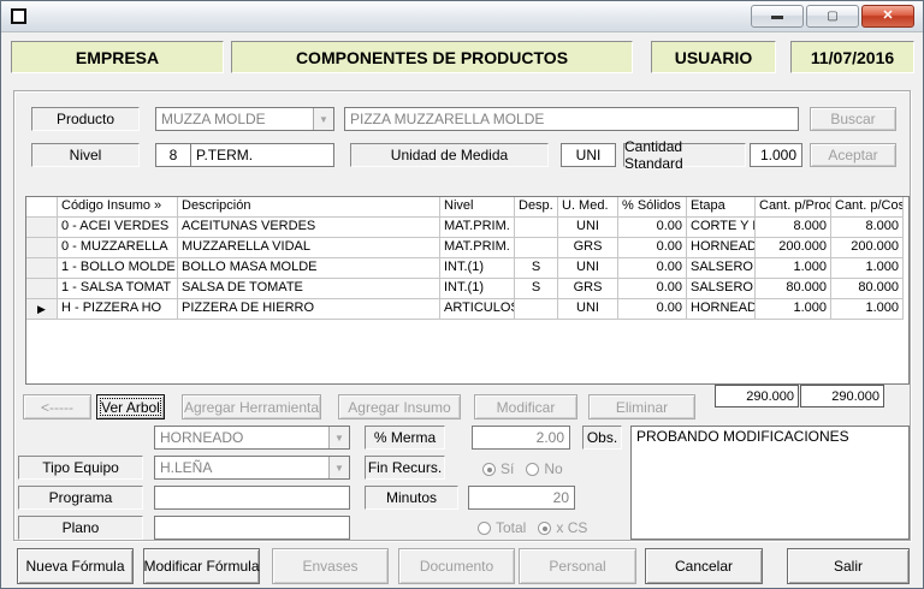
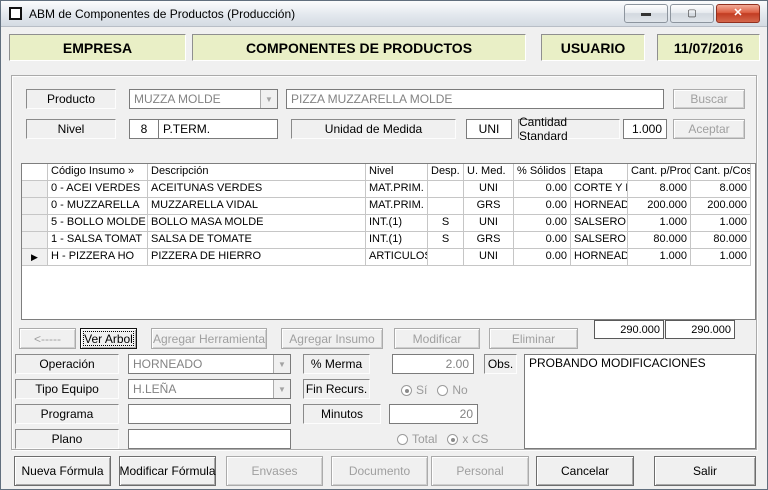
+ ABM de Componentes de Productos (Producción)
  ▬
  ▢
  ✕
  EMPRESA
  COMPONENTES DE PRODUCTOS
  USUARIO
  11/07/2016
  Producto
  MUZZA MOLDE
  ▼
  PIZZA MUZZARELLA MOLDE
  Buscar
  Nivel
  8
  P.TERM.
  Unidad de Medida
  UNI
  Cantidad Standard
  1.000
  Aceptar
  Código Insumo »
  Descripción
  Nivel
  Desp.
  U. Med.
  % Sólidos
  Etapa
  Cant. p/Prod
  Cant. p/Cos
  0 - ACEI VERDES
  ACEITUNAS VERDES
  MAT.PRIM.
  UNI
  0.00
  CORTE Y
  8.000
  8.000
  0 - MUZZARELLA
  MUZZARELLA VIDAL
  MAT.PRIM.
  GRS
  0.00
  HORNEAD
  200.000
  200.000
- 1 - BOLLO MOLDE
+ 5 - BOLLO MOLDE
  BOLLO MASA MOLDE
  INT.(1)
  S
  UNI
  0.00
  SALSERO
  1.000
  1.000
  1 - SALSA TOMAT
  SALSA DE TOMATE
  INT.(1)
  S
  GRS
  0.00
  SALSERO
  80.000
  80.000
  ▶
  H - PIZZERA HO
  PIZZERA DE HIERRO
  ARTICULO
  UNI
  0.00
  HORNEAD
  1.000
  1.000
  290.000
  290.000
  <-----
  Ver Arbol
  Agregar Herramienta
  Agregar Insumo
  Modificar
  Eliminar
+ Operación
  HORNEADO
  ▼
  % Merma
  2.00
  Obs.
  PROBANDO MODIFICACIONES
  Tipo Equipo
  H.LEÑA
  ▼
  Fin Recurs.
  Sí
  No
  Programa
  Minutos
  20
  Plano
  Total
  x CS
  Nueva Fórmula
  Modificar Fórmula
  Envases
  Documento
  Personal
  Cancelar
  Salir
